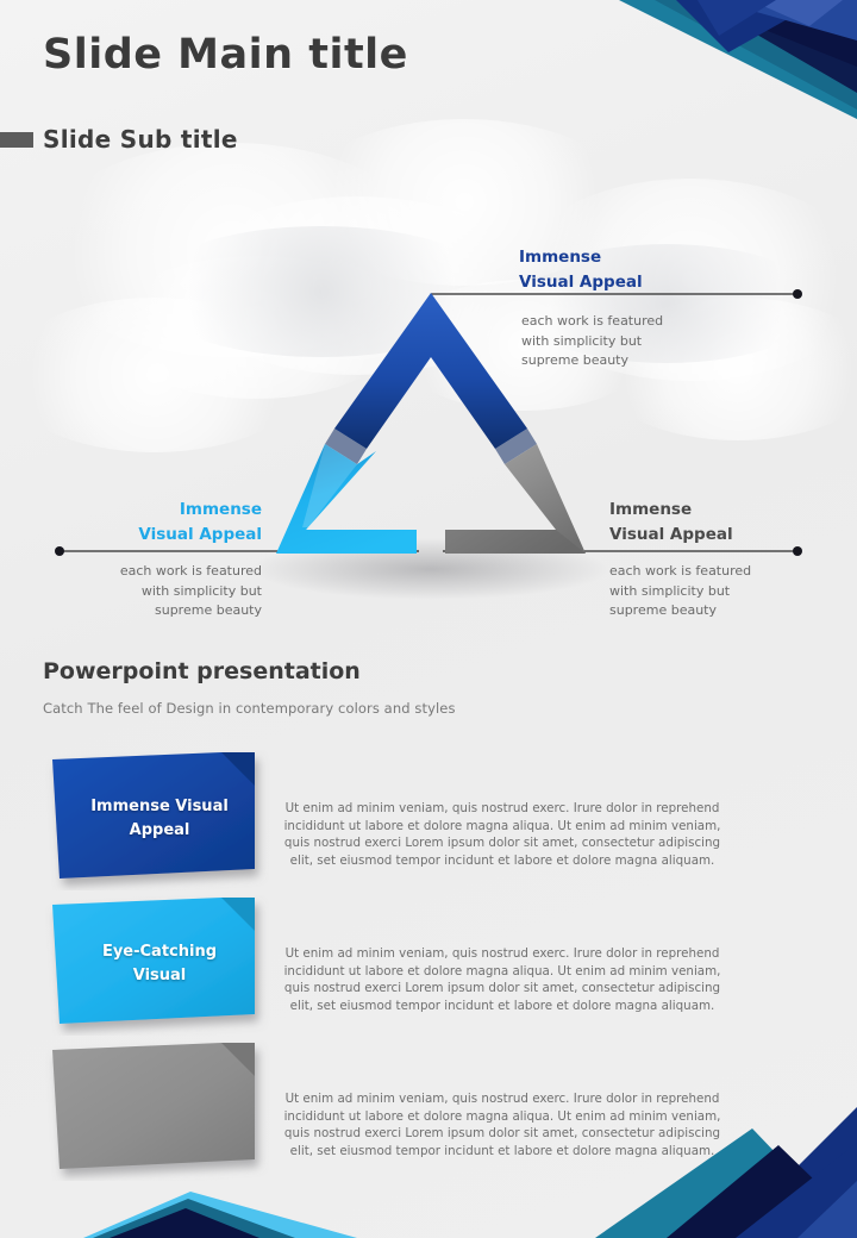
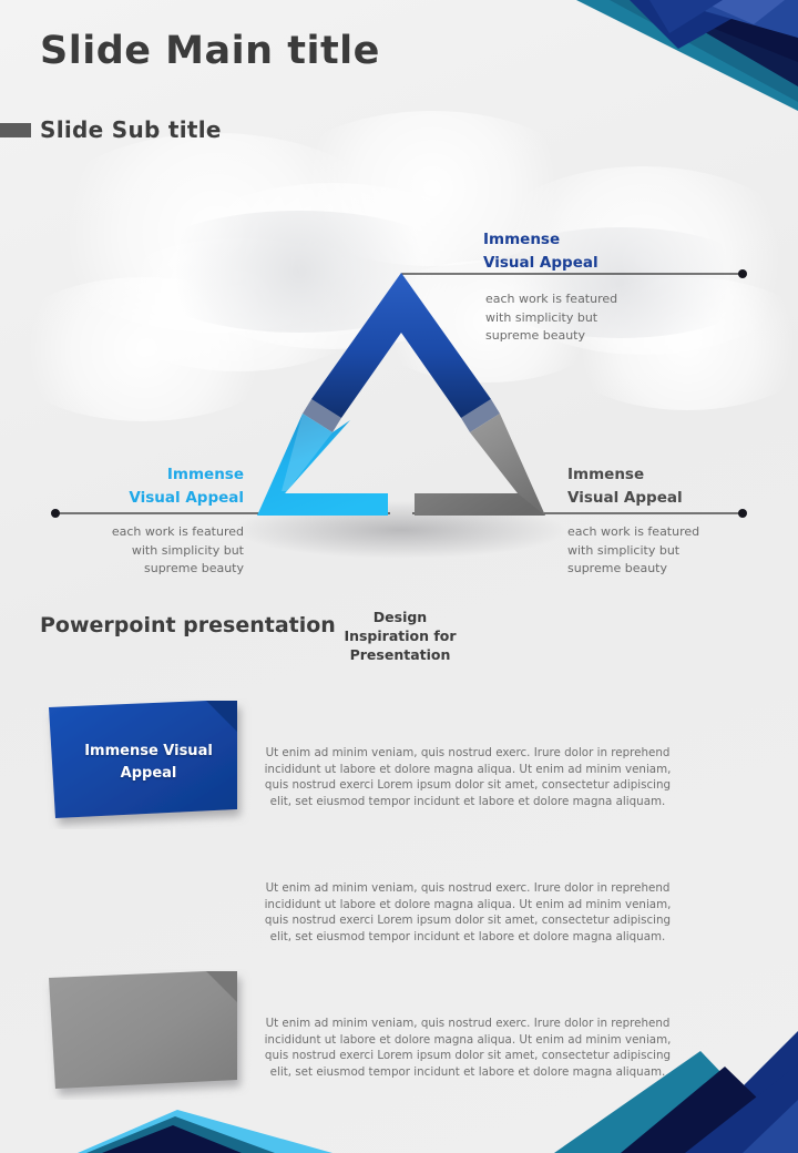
  Slide Main title
  Slide Sub title
+ Design Inspiration for Presentation
  Immense
  Visual Appeal
  each work is featured
  with simplicity but
  supreme beauty
  Immense
  Visual Appeal
  each work is featured
  with simplicity but
  supreme beauty
  Immense
  Visual Appeal
  each work is featured
  with simplicity but
  supreme beauty
  Powerpoint presentation
- Catch The feel of Design in contemporary colors and styles
  Immense Visual
  Appeal
  Ut enim ad minim veniam, quis nostrud exerc. Irure dolor in reprehend incididunt ut labore et dolore magna aliqua. Ut enim ad minim veniam, quis nostrud exerci Lorem ipsum dolor sit amet, consectetur adipiscing elit, set eiusmod tempor incidunt et labore et dolore magna aliquam.
- Eye-Catching
- Visual
  Ut enim ad minim veniam, quis nostrud exerc. Irure dolor in reprehend incididunt ut labore et dolore magna aliqua. Ut enim ad minim veniam, quis nostrud exerci Lorem ipsum dolor sit amet, consectetur adipiscing elit, set eiusmod tempor incidunt et labore et dolore magna aliquam.
  Ut enim ad minim veniam, quis nostrud exerc. Irure dolor in reprehend incididunt ut labore et dolore magna aliqua. Ut enim ad minim veniam, quis nostrud exerci Lorem ipsum dolor sit amet, consectetur adipiscing elit, set eiusmod tempor incidunt et labore et dolore magna aliquam.
